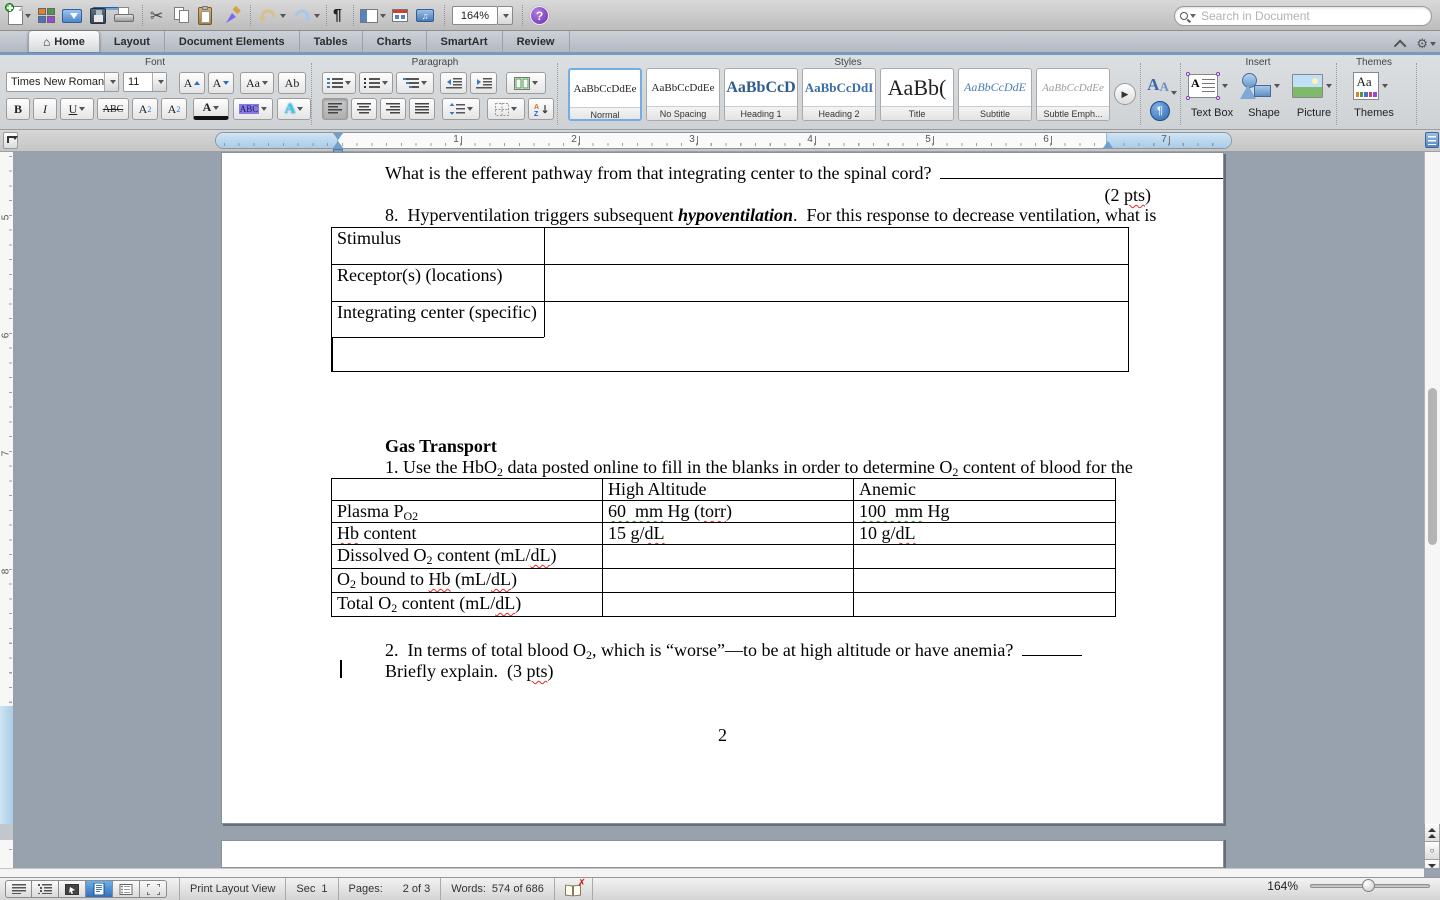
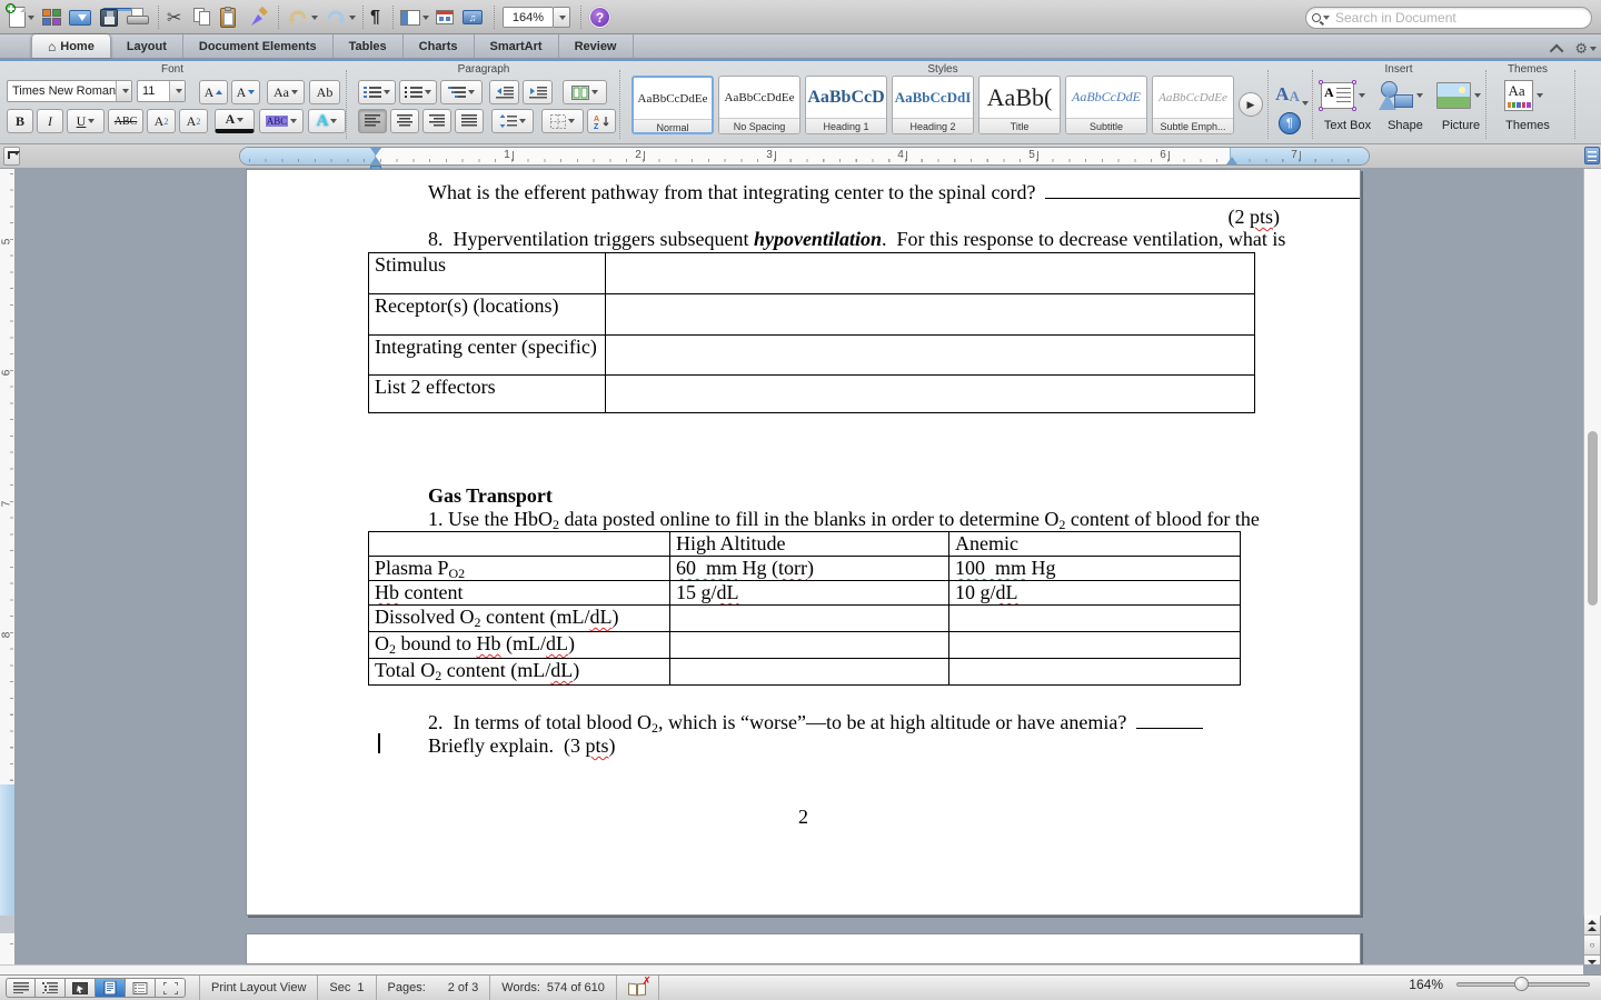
  ✂
  ¶
  ♫
  164%
  ?
  Search in Document
  ⌂
  Home
  Layout
  Document Elements
  Tables
  Charts
  SmartArt
  Review
  ⚙
  Font
  Paragraph
  Styles
  Insert
  Themes
  Times New Roman
  11
  A
  A
  Aa
  Ab
  B
  I
  U
  ABC
  A
  2
  A
  2
  A
  ABC
  A
  AaBbCcDdEe
  Normal
  AaBbCcDdEe
  No Spacing
  AaBbCcD
  Heading 1
  AaBbCcDdI
  Heading 2
  AaBb(
  Title
  AaBbCcDdE
  Subtitle
  AaBbCcDdEe
  Subtle Emph...
  ▶
  A
  A
  ¶
  A
  Text Box
  Shape
  Picture
  Aa
  Themes
  1
  2
  3
  4
  5
  6
  7
  What is the efferent pathway from that integrating center to the spinal cord?
  (2 pts)
  8. Hyperventilation triggers subsequent hypoventilation. For this response to decrease ventilation, what is
  Stimulus
  Receptor(s) (locations)
  Integrating center (specific)
+ List 2 effectors
  Gas Transport
  1. Use the HbO2 data posted online to fill in the blanks in order to determine O2 content of blood for the
  High Altitude
  Anemic
  Plasma PO2
  60 mm Hg (torr)
  100 mm Hg
  Hb content
  15 g/dL
  10 g/dL
  Dissolved O2 content (mL/dL)
  O2 bound to Hb (mL/dL)
  Total O2 content (mL/dL)
  2. In terms of total blood O2, which is “worse”—to be at high altitude or have anemia?
  Briefly explain. (3 pts)
  2
  ○
  Print Layout View
  Sec
  1
  Pages:
  2 of 3
  Words:
- 574 of 686
+ 574 of 610
  ✗
  164%
